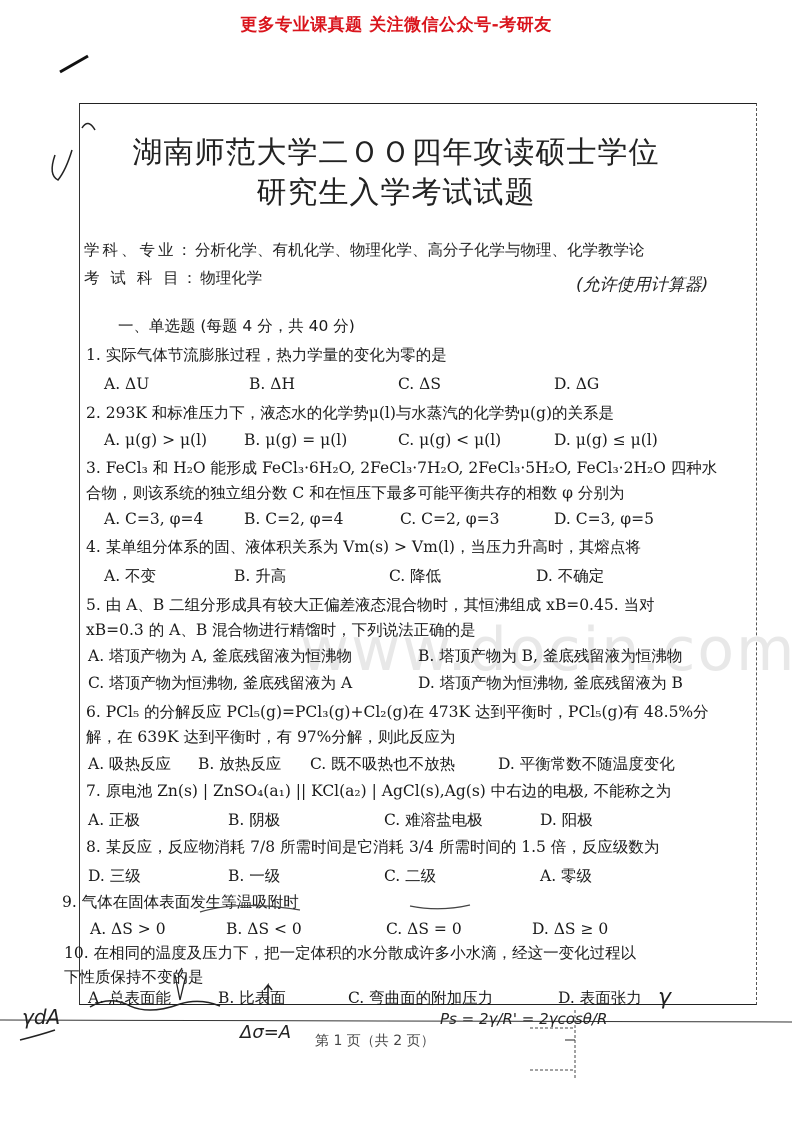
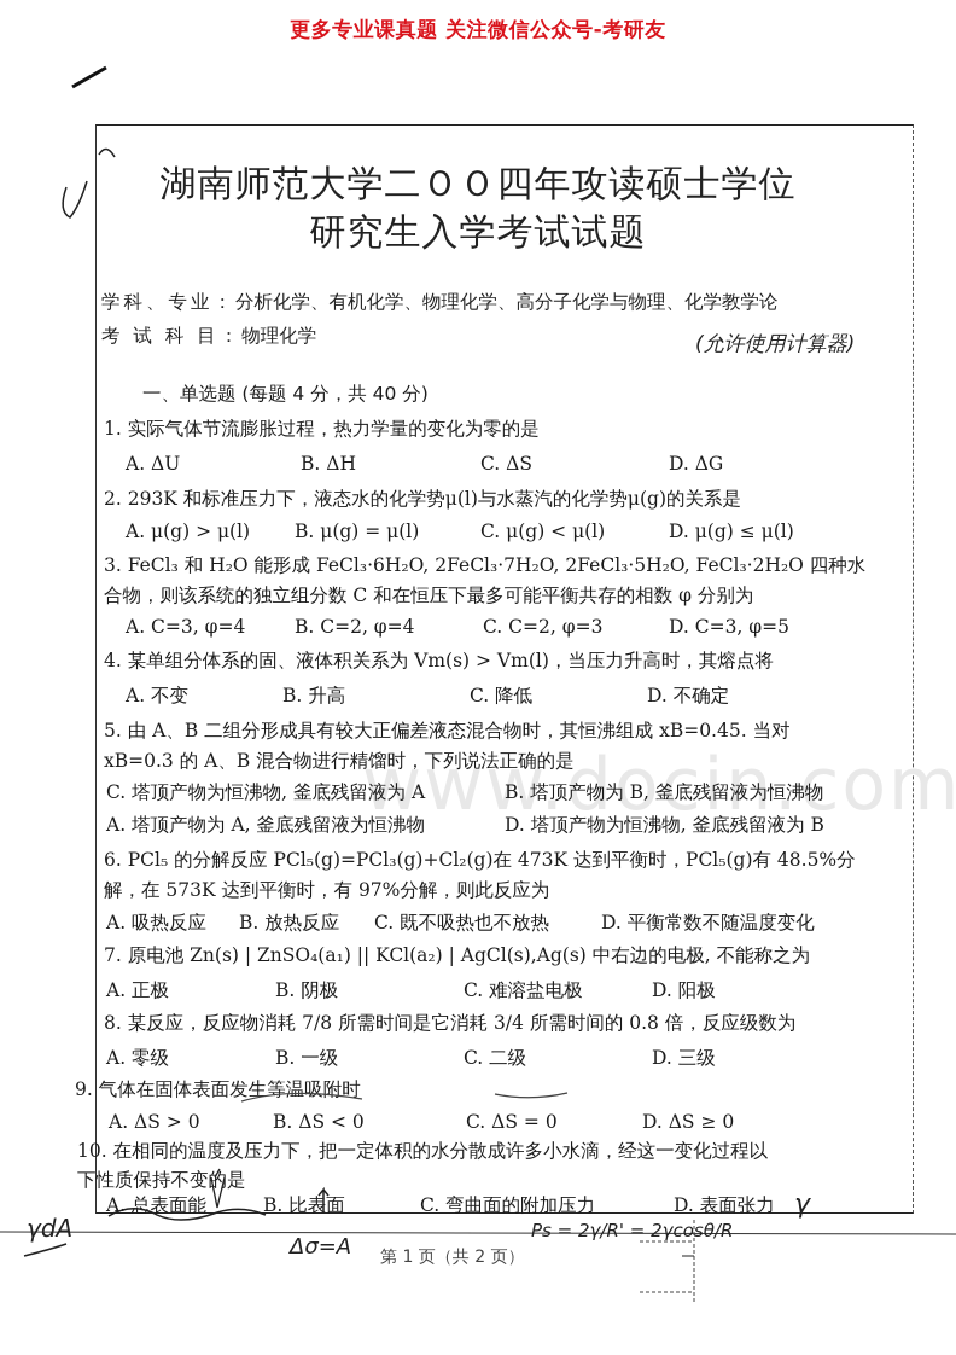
  更多专业课真题 关注微信公众号-考研友
  湖南师范大学二ＯＯ四年攻读硕士学位
  研究生入学考试试题
  学科、专业：分析化学、有机化学、物理化学、高分子化学与物理、化学教学论
  考 试 科 目：物理化学
  (允许使用计算器)
  一、单选题 (每题 4 分，共 40 分)
  www.docin.com
  1. 实际气体节流膨胀过程，热力学量的变化为零的是
  A. ΔU
  B. ΔH
  C. ΔS
  D. ΔG
  2. 293K 和标准压力下，液态水的化学势μ(l)与水蒸汽的化学势μ(g)的关系是
  A. μ(g) > μ(l)
  B. μ(g) = μ(l)
  C. μ(g) < μ(l)
  D. μ(g) ≤ μ(l)
  3. FeCl₃ 和 H₂O 能形成 FeCl₃·6H₂O, 2FeCl₃·7H₂O, 2FeCl₃·5H₂O, FeCl₃·2H₂O 四种水
  合物，则该系统的独立组分数 C 和在恒压下最多可能平衡共存的相数 φ 分别为
  A. C=3, φ=4
  B. C=2, φ=4
  C. C=2, φ=3
  D. C=3, φ=5
  4. 某单组分体系的固、液体积关系为 Vm(s) > Vm(l)，当压力升高时，其熔点将
  A. 不变
  B. 升高
  C. 降低
  D. 不确定
  5. 由 A、B 二组分形成具有较大正偏差液态混合物时，其恒沸组成 xB=0.45. 当对
  xB=0.3 的 A、B 混合物进行精馏时，下列说法正确的是
- A. 塔顶产物为 A, 釜底残留液为恒沸物
+ C. 塔顶产物为恒沸物, 釜底残留液为 A
  B. 塔顶产物为 B, 釜底残留液为恒沸物
- C. 塔顶产物为恒沸物, 釜底残留液为 A
+ A. 塔顶产物为 A, 釜底残留液为恒沸物
  D. 塔顶产物为恒沸物, 釜底残留液为 B
  6. PCl₅ 的分解反应 PCl₅(g)=PCl₃(g)+Cl₂(g)在 473K 达到平衡时，PCl₅(g)有 48.5%分
- 解，在 639K 达到平衡时，有 97%分解，则此反应为
+ 解，在 573K 达到平衡时，有 97%分解，则此反应为
  A. 吸热反应
  B. 放热反应
  C. 既不吸热也不放热
  D. 平衡常数不随温度变化
  7. 原电池 Zn(s) | ZnSO₄(a₁) || KCl(a₂) | AgCl(s),Ag(s) 中右边的电极, 不能称之为
  A. 正极
  B. 阴极
  C. 难溶盐电极
  D. 阳极
- 8. 某反应，反应物消耗 7/8 所需时间是它消耗 3/4 所需时间的 1.5 倍，反应级数为
+ 8. 某反应，反应物消耗 7/8 所需时间是它消耗 3/4 所需时间的 0.8 倍，反应级数为
- D. 三级
+ A. 零级
  B. 一级
  C. 二级
- A. 零级
+ D. 三级
  9. 气体在固体表面发生等温吸附时
  A. ΔS > 0
  B. ΔS < 0
  C. ΔS = 0
  D. ΔS ≥ 0
  10. 在相同的温度及压力下，把一定体积的水分散成许多小水滴，经这一变化过程以
  下性质保持不变的是
  A. 总表面能
  B. 比表面
  C. 弯曲面的附加压力
  D. 表面张力
  γdA
  Δσ=A
  Ps = 2γ/R' = 2γcosθ/R
  γ
  第 1 页（共 2 页）
